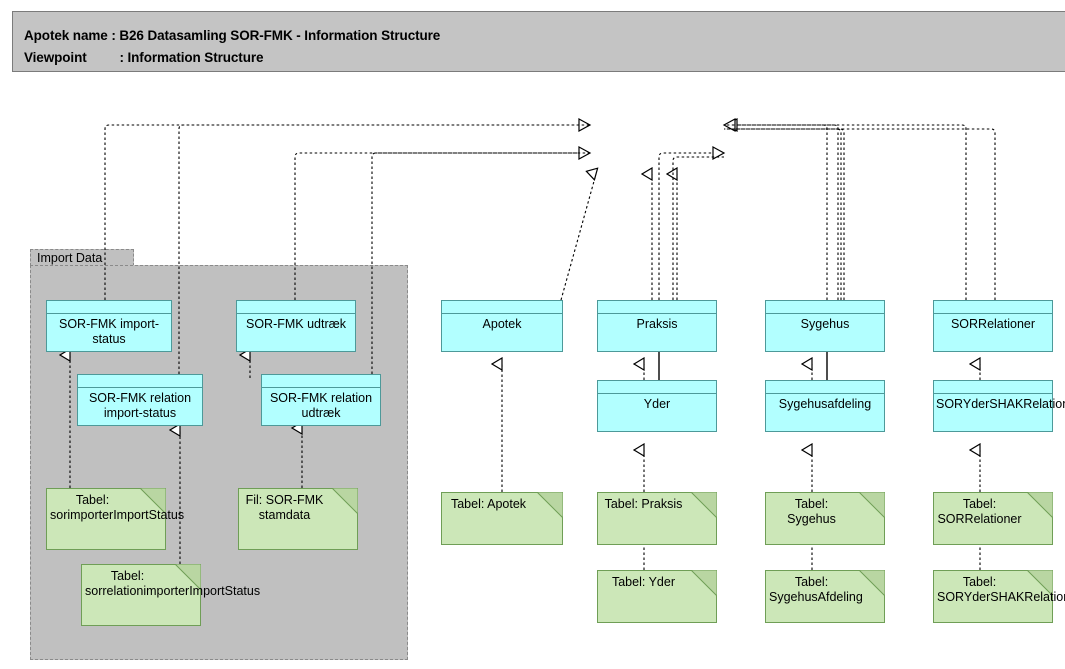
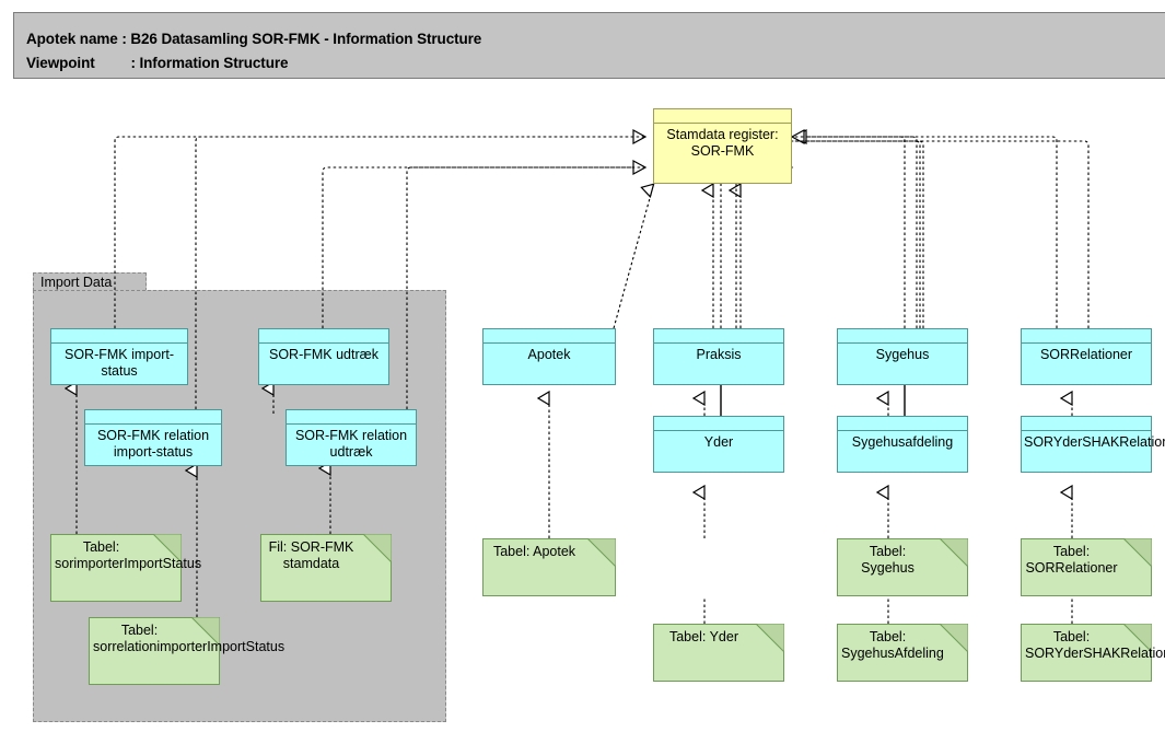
  Apotek name : B26 Datasamling SOR-FMK - Information Structure
  Viewpoint : Information Structure
  Import Data
+ Stamdata register: SOR-FMK
  SOR-FMK import-status
  SOR-FMK relation import-status
  SOR-FMK udtræk
  SOR-FMK relation udtræk
  Tabel: sorimporterImportStatus
  Tabel: sorrelationimporterImportStatus
  Fil: SOR-FMK stamdata
  Apotek
  Tabel: Apotek
  Praksis
  Yder
- Tabel: Praksis
  Tabel: Yder
  Sygehus
  Sygehusafdeling
  Tabel: Sygehus
  Tabel: SygehusAfdeling
  SORRelationer
  SORYderSHAKRelatio
  Tabel: SORRelationer
  Tabel: SORYderSHAKRelatio
